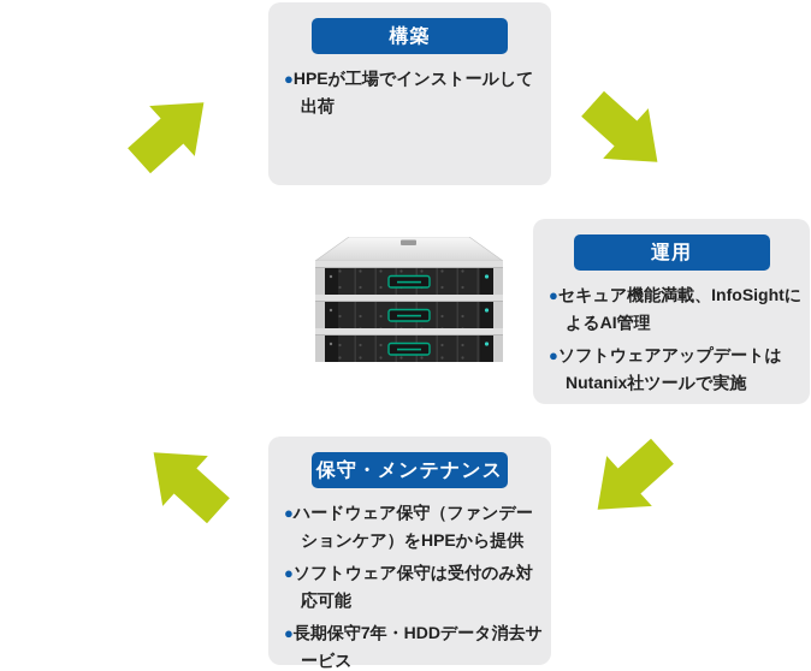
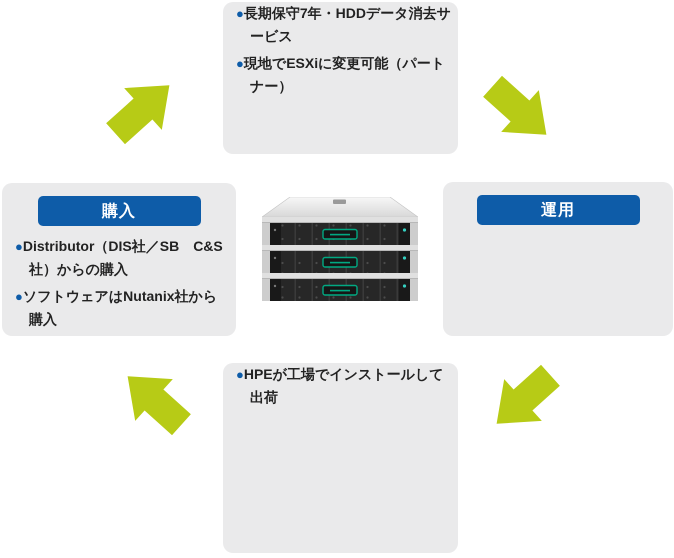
- 構築
- ●HPEが工場でインストールして出荷
+ ●長期保守7年・HDDデータ消去サービス
+ ●現地でESXiに変更可能（パートナー）
+ 購入
+ ●Distributor（DIS社／SB C&S社）からの購入
+ ●ソフトウェアはNutanix社から購入
  運用
- ●セキュア機能満載、InfoSightによるAI管理
- ●ソフトウェアアップデートはNutanix社ツールで実施
- 保守・メンテナンス
- ●ハードウェア保守（ファンデーションケア）をHPEから提供
- ●ソフトウェア保守は受付のみ対応可能
- ●長期保守7年・HDDデータ消去サービス
+ ●HPEが工場でインストールして出荷
